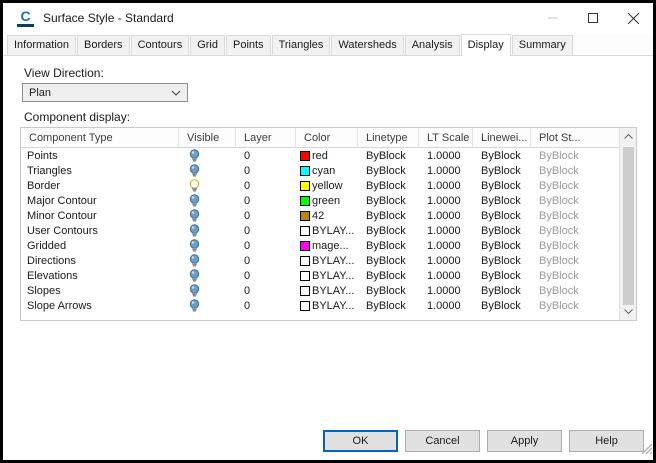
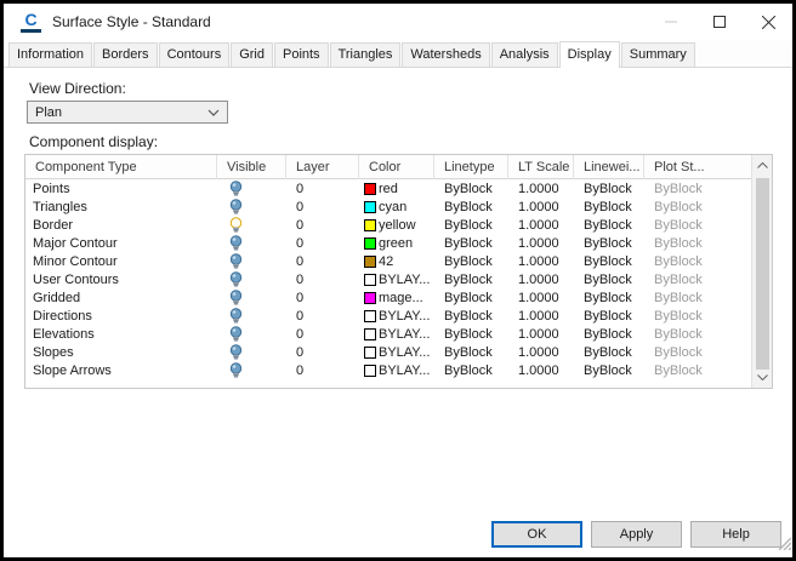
  C
  Surface Style - Standard
  Information
  Borders
  Contours
  Grid
  Points
  Triangles
  Watersheds
  Analysis
  Display
  Summary
  View Direction:
  Plan
  Component display:
  Component Type
  Visible
  Layer
  Color
  Linetype
  LT Scale
  Linewei...
  Plot St...
  Points
  0
  red
  ByBlock
  1.0000
  ByBlock
  ByBlock
  Triangles
  0
  cyan
  ByBlock
  1.0000
  ByBlock
  ByBlock
  Border
  0
  yellow
  ByBlock
  1.0000
  ByBlock
  ByBlock
  Major Contour
  0
  green
  ByBlock
  1.0000
  ByBlock
  ByBlock
  Minor Contour
  0
  42
  ByBlock
  1.0000
  ByBlock
  ByBlock
  User Contours
  0
  BYLAY...
  ByBlock
  1.0000
  ByBlock
  ByBlock
  Gridded
  0
  mage...
  ByBlock
  1.0000
  ByBlock
  ByBlock
  Directions
  0
  BYLAY...
  ByBlock
  1.0000
  ByBlock
  ByBlock
  Elevations
  0
  BYLAY...
  ByBlock
  1.0000
  ByBlock
  ByBlock
  Slopes
  0
  BYLAY...
  ByBlock
  1.0000
  ByBlock
  ByBlock
  Slope Arrows
  0
  BYLAY...
  ByBlock
  1.0000
  ByBlock
  ByBlock
  OK
- Cancel
  Apply
  Help
